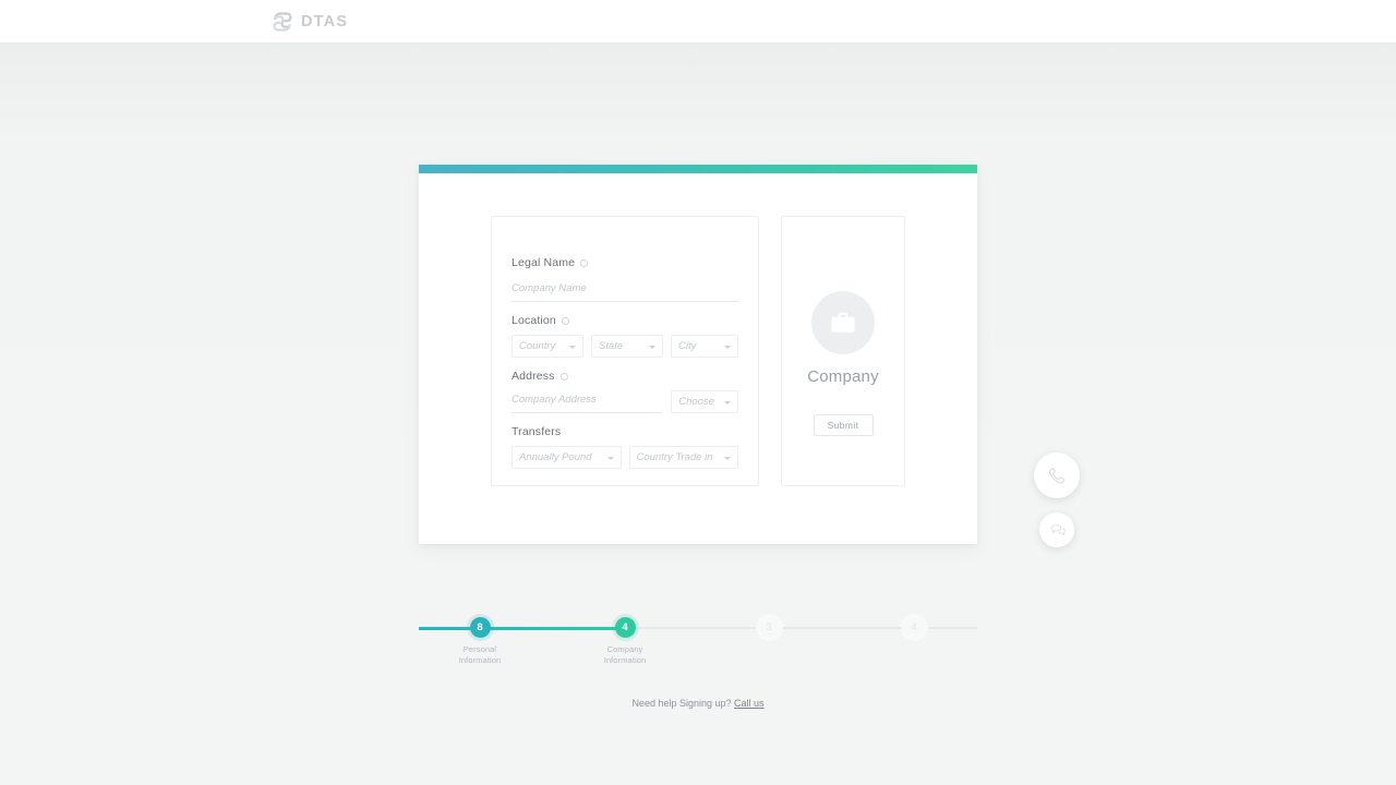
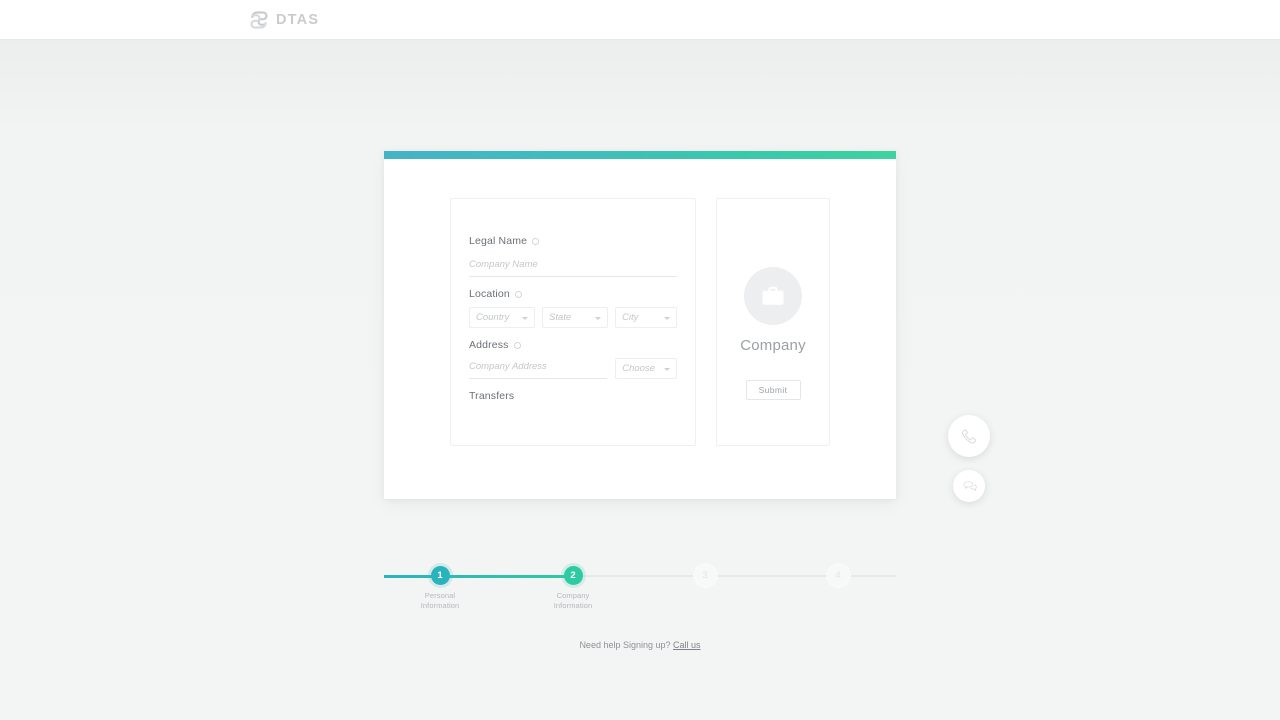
  DTAS
  Legal Name
  Company Name
  Location
  Country
  State
  City
  Address
  Company Address
  Choose
  Transfers
- Annually Pound
- Country Trade in
  Company
  Submit
- 8
+ 1
  Personal
  Information
- 4
+ 2
  Company
  Information
  Need help Signing up? Call us
